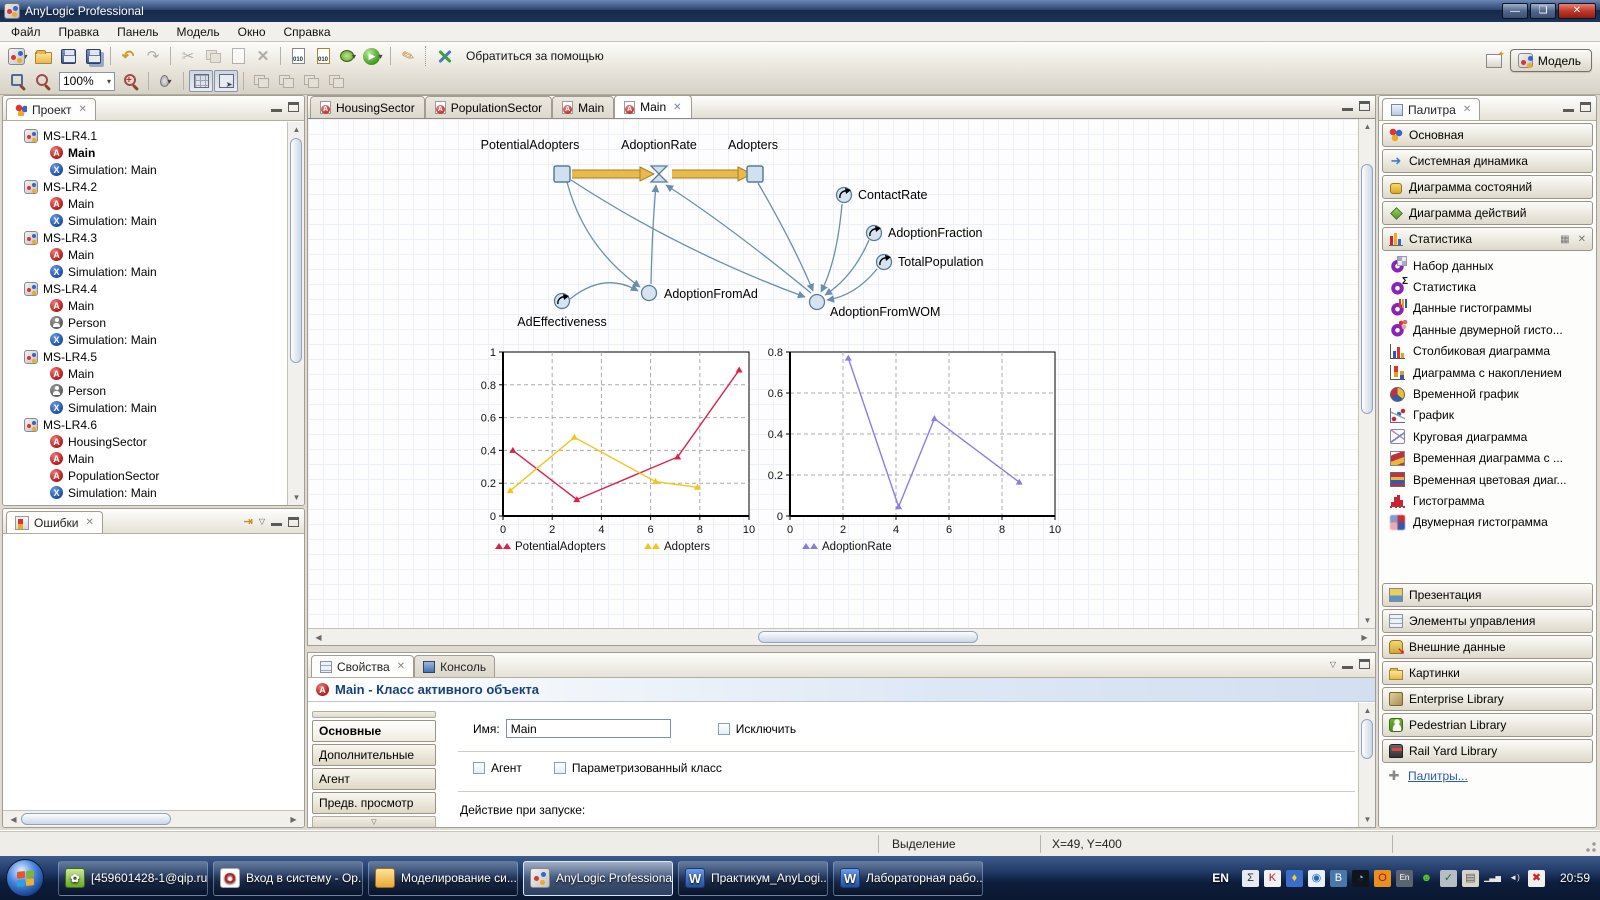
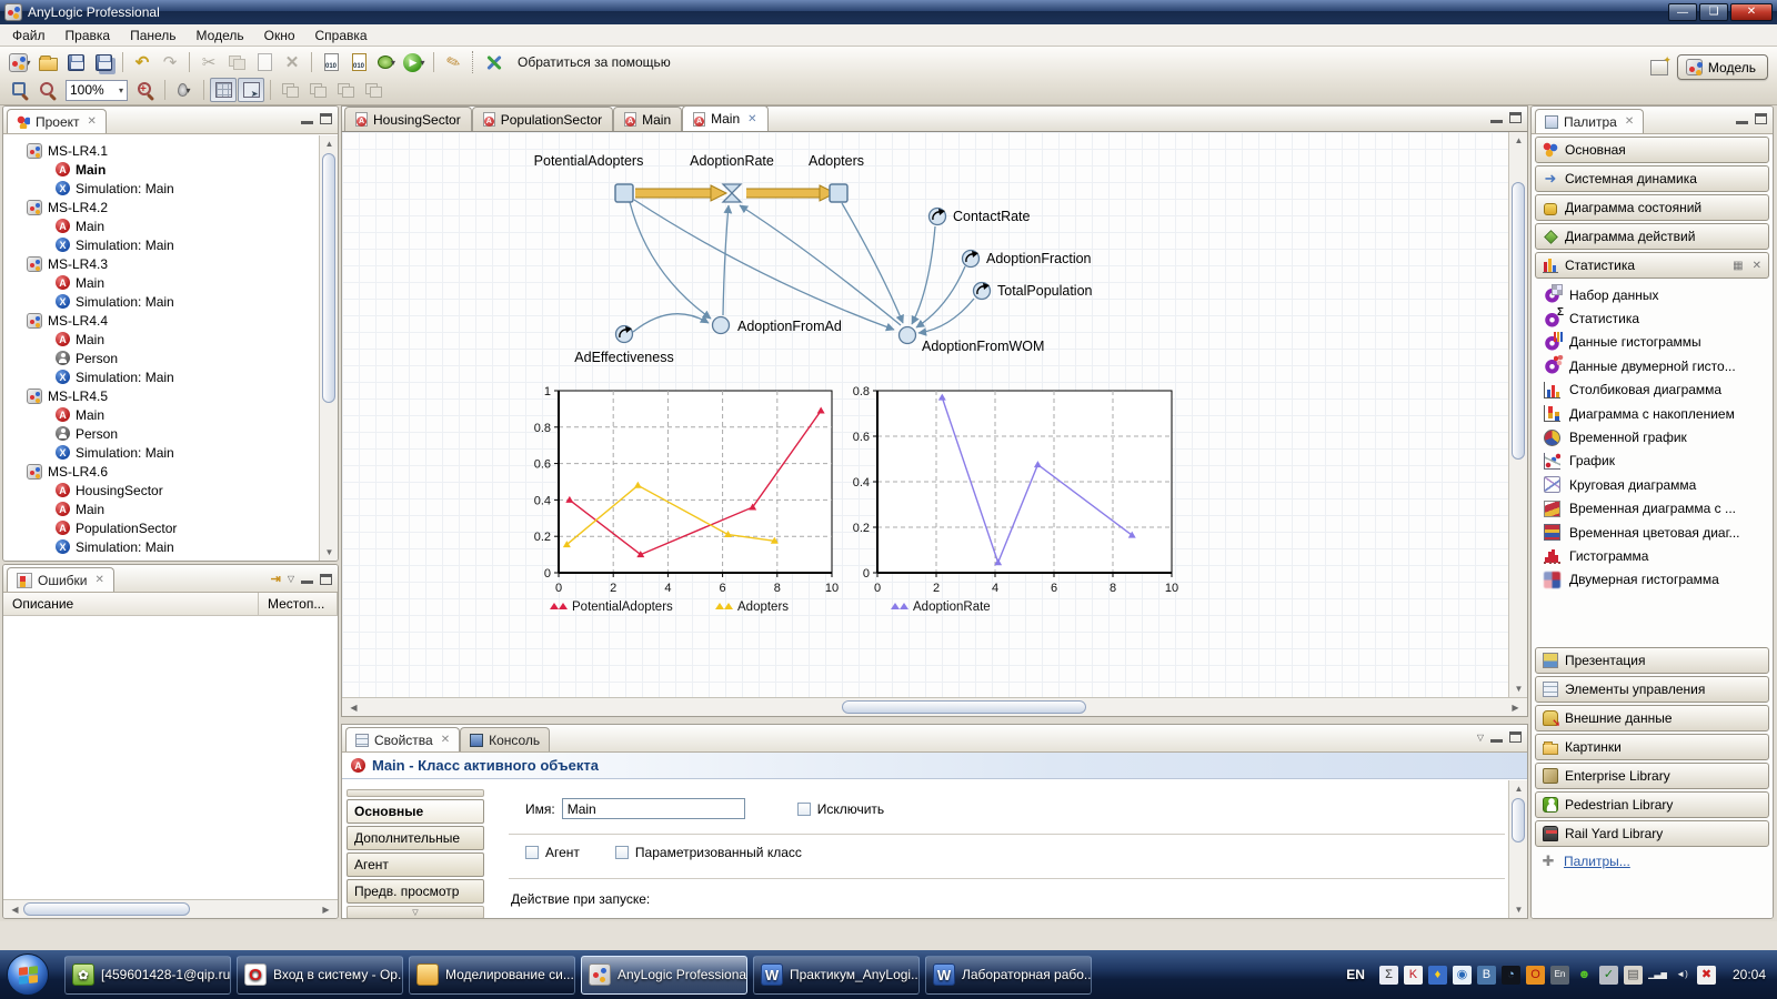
  AnyLogic Professional
  —
  ❏
  ✕
  Файл
  Правка
  Панель
  Модель
  Окно
  Справка
  ▾
  ↶
  ↷
  ✂
  ✕
  ▾
  ▶
  ▾
  Обратиться за помощью
  100%
  ▾
  +
  ▾
  Модель
  Проект
  ✕
  MS-LR4.1
  A
  Main
  X
  Simulation: Main
  MS-LR4.2
  A
  Main
  X
  Simulation: Main
  MS-LR4.3
  A
  Main
  X
  Simulation: Main
  MS-LR4.4
  A
  Main
  Person
  X
  Simulation: Main
  MS-LR4.5
  A
  Main
  Person
  X
  Simulation: Main
  MS-LR4.6
  A
  HousingSector
  A
  Main
  A
  PopulationSector
  X
  Simulation: Main
  ▲
  ▼
  Ошибки
  ✕
  ⇥
  ▽
+ Описание
+ Местоп...
  ◀
  ▶
  HousingSector
  PopulationSector
  Main
  Main
  ✕
  PotentialAdopters
  AdoptionRate
  Adopters
  ContactRate
  AdoptionFraction
  TotalPopulation
  AdoptionFromAd
  AdEffectiveness
  AdoptionFromWOM
  0
  0.2
  0.4
  0.6
  0.8
  1
  0
  2
  4
  6
  8
  10
  PotentialAdopters
  Adopters
  0
  0.2
  0.4
  0.6
  0.8
  0
  2
  4
  6
  8
  10
  AdoptionRate
  ▲
  ▼
  ◀
  ▶
  Свойства
  ✕
  Консоль
  ▽
  A
  Main - Класс активного объекта
  Основные
  Дополнительные
  Агент
  Предв. просмотр
  Имя:
  Main
  Исключить
  Агент
  Параметризованный класс
  Действие при запуске:
  ▲
  ▼
  Палитра
  ✕
  Основная
  ➜
  Системная динамика
  Диаграмма состояний
  Диаграмма действий
  Статистика
  ▦
  ✕
  Набор данных
  Статистика
  Данные гистограммы
  Данные двумерной гисто...
  Столбиковая диаграмма
  Диаграмма с накоплением
  Временной график
  График
  Круговая диаграмма
  Временная диаграмма с ...
  Временная цветовая диаг...
  Гистограмма
  Двумерная гистограмма
  Презентация
  Элементы управления
  Внешние данные
  Картинки
  Enterprise Library
  Pedestrian Library
  Rail Yard Library
  ✚
  Палитры...
- Выделение
- X=49, Y=400
  ✿
  [459601428-1@qip.ru
  O
  Вход в систему - Op.
  Моделирование си...
  AnyLogic Professiona
  W
  Практикум_AnyLogi..
  W
  Лабораторная рабо..
  EN
  Σ
  K
  ♦
  ◉
  B
  ◔
  O
  En
  ☻
  ✓
  ▤
  ▁▃▅
  ◄)
  ✖
- 20:59
+ 20:04
